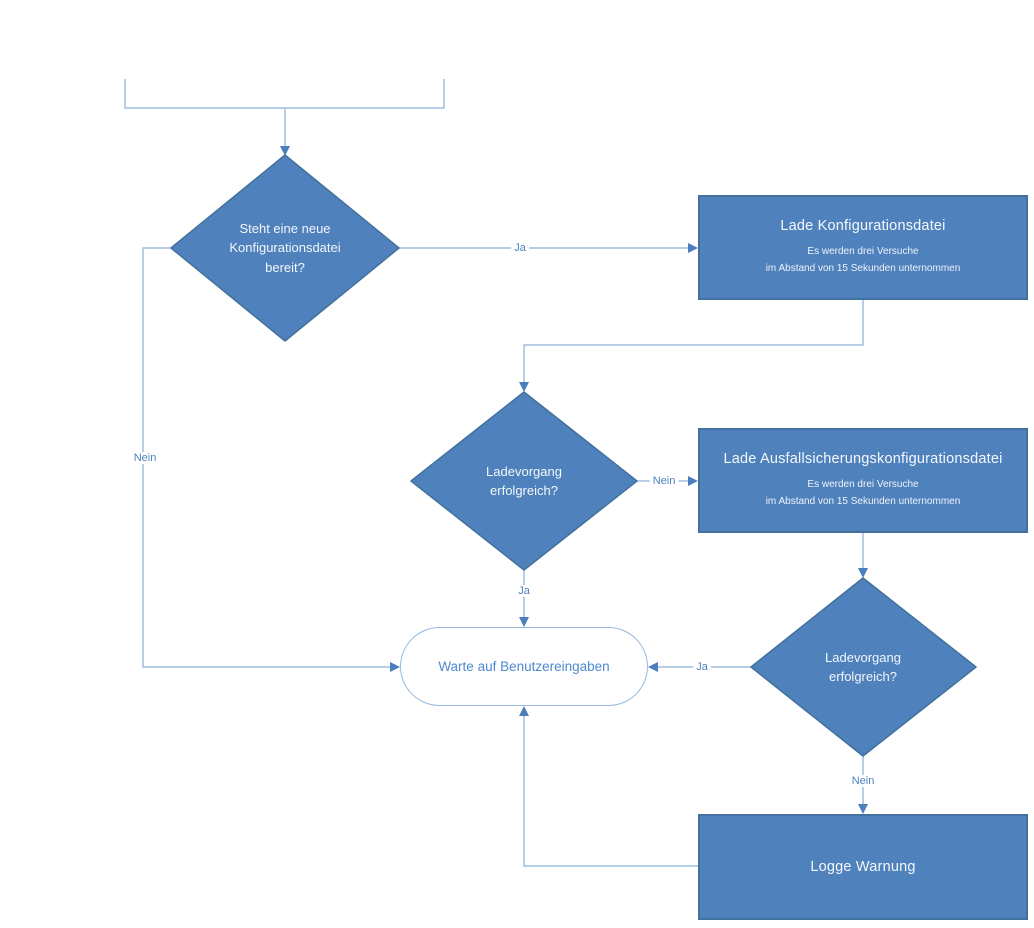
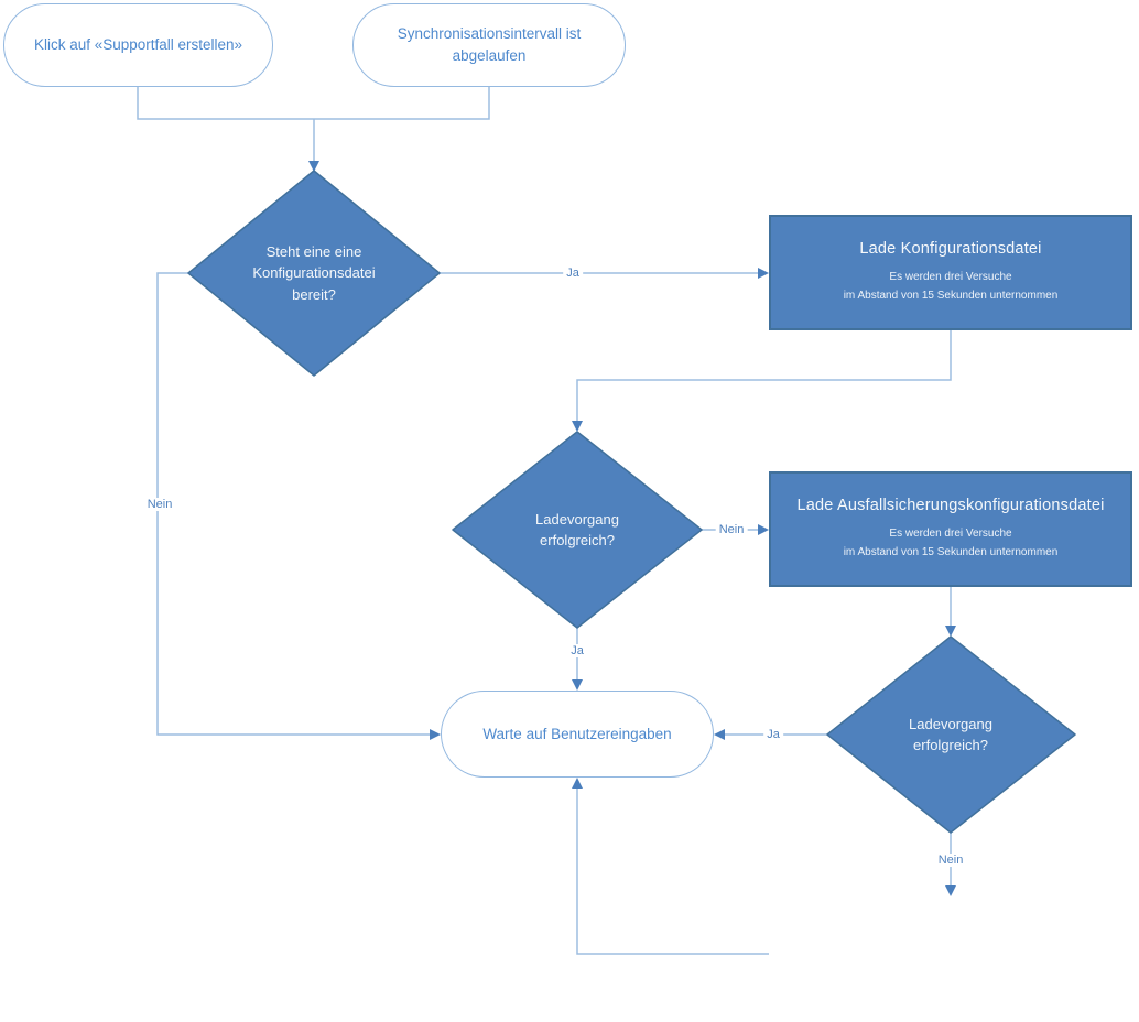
+ Klick auf «Supportfall erstellen»
+ Synchronisationsintervall ist abgelaufen
- Steht eine neue Konfigurationsdatei bereit?
+ Steht eine eine Konfigurationsdatei bereit?
  Ladevorgang erfolgreich?
  Ladevorgang erfolgreich?
  Lade Konfigurationsdatei
  Es werden drei Versuche
  im Abstand von 15 Sekunden unternommen
  Lade Ausfallsicherungskonfigurationsdatei
  Es werden drei Versuche
  im Abstand von 15 Sekunden unternommen
- Logge Warnung
  Warte auf Benutzereingaben
  Ja
  Nein
  Nein
  Ja
  Ja
  Nein
